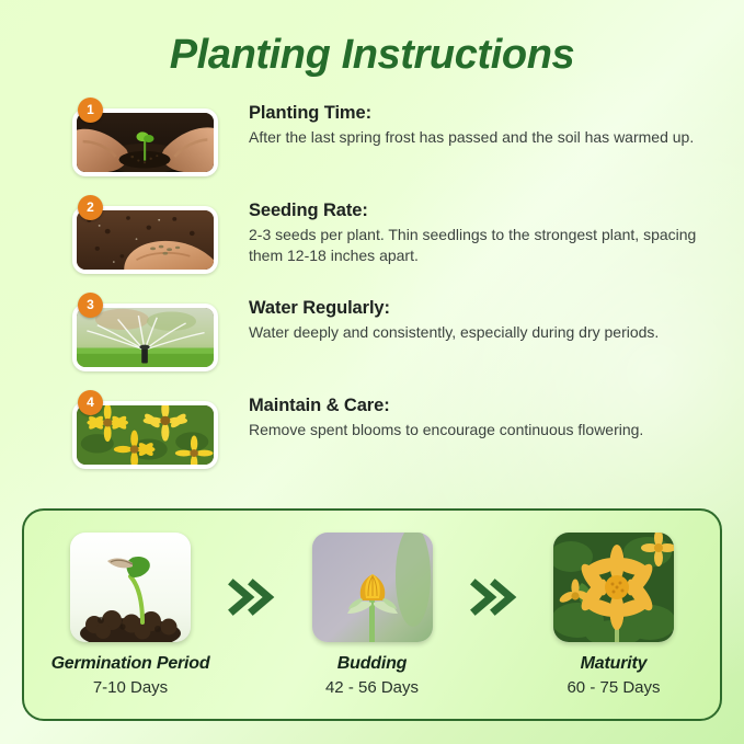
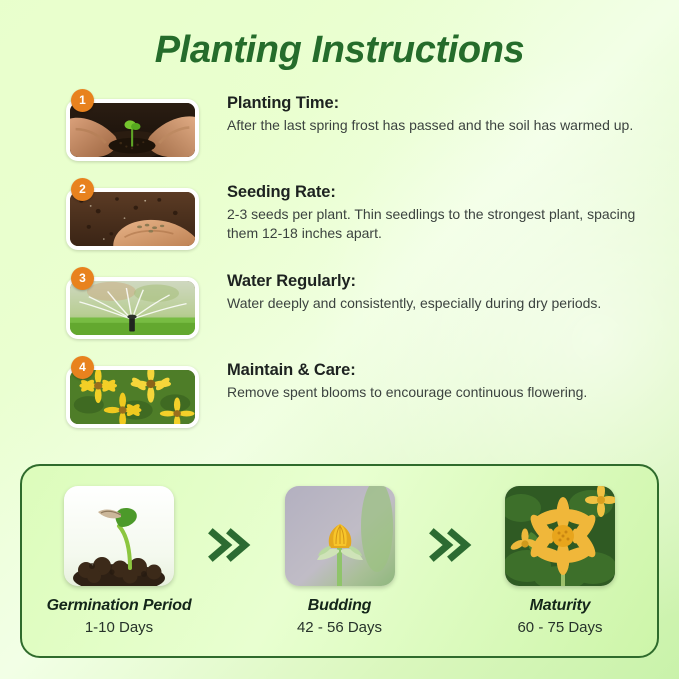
  Planting Instructions
  1
  Planting Time:
  After the last spring frost has passed and the soil has warmed up.
  2
  Seeding Rate:
  2-3 seeds per plant. Thin seedlings to the strongest plant, spacing them 12-18 inches apart.
  3
  Water Regularly:
  Water deeply and consistently, especially during dry periods.
  4
  Maintain & Care:
  Remove spent blooms to encourage continuous flowering.
  Germination Period
- 7-10 Days
+ 1-10 Days
  Budding
  42 - 56 Days
  Maturity
  60 - 75 Days
